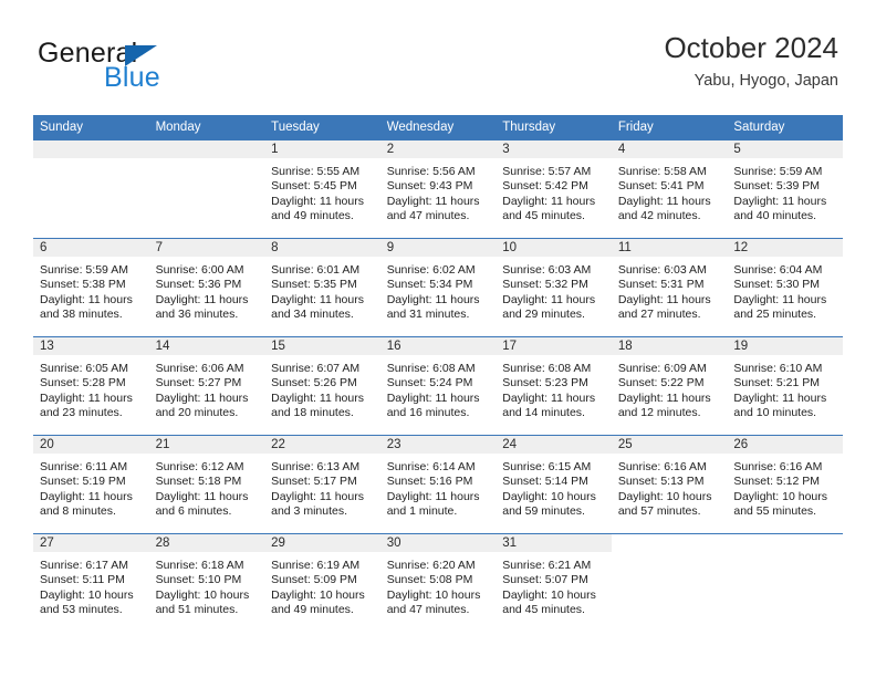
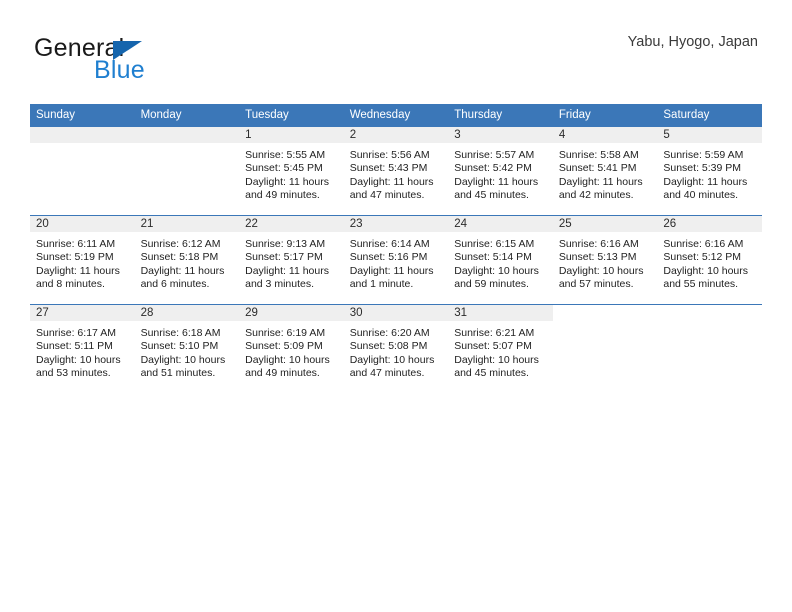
  General
  Blue
- October 2024
  Yabu, Hyogo, Japan
  Sunday	Monday	Tuesday	Wednesday	Thursday	Friday	Saturday
- 		1Sunrise: 5:55 AMSunset: 5:45 PMDaylight: 11 hours and 49 minutes.	2Sunrise: 5:56 AMSunset: 9:43 PMDaylight: 11 hours and 47 minutes.	3Sunrise: 5:57 AMSunset: 5:42 PMDaylight: 11 hours and 45 minutes.	4Sunrise: 5:58 AMSunset: 5:41 PMDaylight: 11 hours and 42 minutes.	5Sunrise: 5:59 AMSunset: 5:39 PMDaylight: 11 hours and 40 minutes.
+ 		1Sunrise: 5:55 AMSunset: 5:45 PMDaylight: 11 hours and 49 minutes.	2Sunrise: 5:56 AMSunset: 5:43 PMDaylight: 11 hours and 47 minutes.	3Sunrise: 5:57 AMSunset: 5:42 PMDaylight: 11 hours and 45 minutes.	4Sunrise: 5:58 AMSunset: 5:41 PMDaylight: 11 hours and 42 minutes.	5Sunrise: 5:59 AMSunset: 5:39 PMDaylight: 11 hours and 40 minutes.
- 6Sunrise: 5:59 AMSunset: 5:38 PMDaylight: 11 hours and 38 minutes.	7Sunrise: 6:00 AMSunset: 5:36 PMDaylight: 11 hours and 36 minutes.	8Sunrise: 6:01 AMSunset: 5:35 PMDaylight: 11 hours and 34 minutes.	9Sunrise: 6:02 AMSunset: 5:34 PMDaylight: 11 hours and 31 minutes.	10Sunrise: 6:03 AMSunset: 5:32 PMDaylight: 11 hours and 29 minutes.	11Sunrise: 6:03 AMSunset: 5:31 PMDaylight: 11 hours and 27 minutes.	12Sunrise: 6:04 AMSunset: 5:30 PMDaylight: 11 hours and 25 minutes.
- 13Sunrise: 6:05 AMSunset: 5:28 PMDaylight: 11 hours and 23 minutes.	14Sunrise: 6:06 AMSunset: 5:27 PMDaylight: 11 hours and 20 minutes.	15Sunrise: 6:07 AMSunset: 5:26 PMDaylight: 11 hours and 18 minutes.	16Sunrise: 6:08 AMSunset: 5:24 PMDaylight: 11 hours and 16 minutes.	17Sunrise: 6:08 AMSunset: 5:23 PMDaylight: 11 hours and 14 minutes.	18Sunrise: 6:09 AMSunset: 5:22 PMDaylight: 11 hours and 12 minutes.	19Sunrise: 6:10 AMSunset: 5:21 PMDaylight: 11 hours and 10 minutes.
- 20Sunrise: 6:11 AMSunset: 5:19 PMDaylight: 11 hours and 8 minutes.	21Sunrise: 6:12 AMSunset: 5:18 PMDaylight: 11 hours and 6 minutes.	22Sunrise: 6:13 AMSunset: 5:17 PMDaylight: 11 hours and 3 minutes.	23Sunrise: 6:14 AMSunset: 5:16 PMDaylight: 11 hours and 1 minute.	24Sunrise: 6:15 AMSunset: 5:14 PMDaylight: 10 hours and 59 minutes.	25Sunrise: 6:16 AMSunset: 5:13 PMDaylight: 10 hours and 57 minutes.	26Sunrise: 6:16 AMSunset: 5:12 PMDaylight: 10 hours and 55 minutes.
+ 20Sunrise: 6:11 AMSunset: 5:19 PMDaylight: 11 hours and 8 minutes.	21Sunrise: 6:12 AMSunset: 5:18 PMDaylight: 11 hours and 6 minutes.	22Sunrise: 9:13 AMSunset: 5:17 PMDaylight: 11 hours and 3 minutes.	23Sunrise: 6:14 AMSunset: 5:16 PMDaylight: 11 hours and 1 minute.	24Sunrise: 6:15 AMSunset: 5:14 PMDaylight: 10 hours and 59 minutes.	25Sunrise: 6:16 AMSunset: 5:13 PMDaylight: 10 hours and 57 minutes.	26Sunrise: 6:16 AMSunset: 5:12 PMDaylight: 10 hours and 55 minutes.
  27Sunrise: 6:17 AMSunset: 5:11 PMDaylight: 10 hours and 53 minutes.	28Sunrise: 6:18 AMSunset: 5:10 PMDaylight: 10 hours and 51 minutes.	29Sunrise: 6:19 AMSunset: 5:09 PMDaylight: 10 hours and 49 minutes.	30Sunrise: 6:20 AMSunset: 5:08 PMDaylight: 10 hours and 47 minutes.	31Sunrise: 6:21 AMSunset: 5:07 PMDaylight: 10 hours and 45 minutes.
